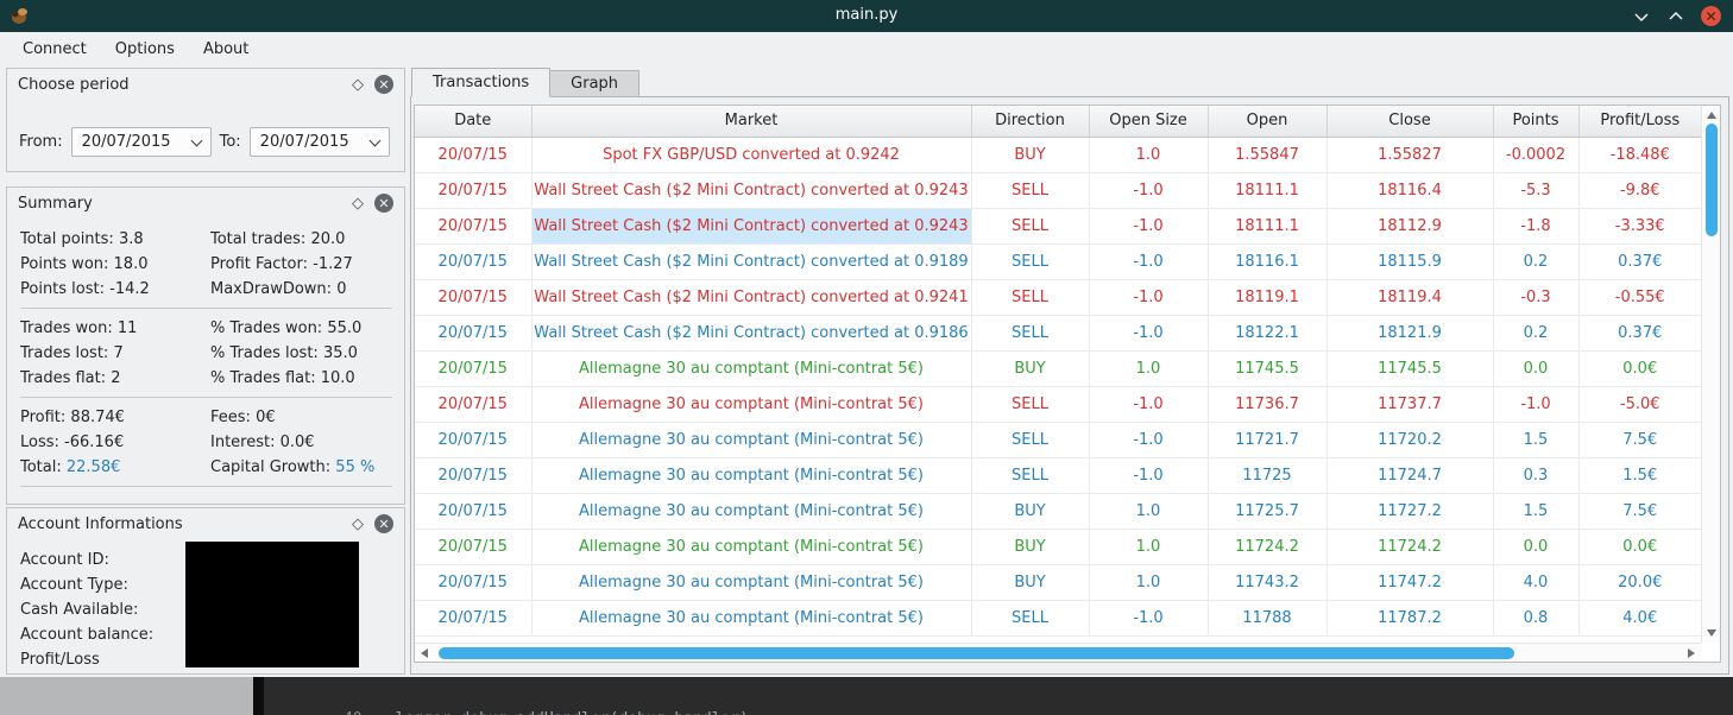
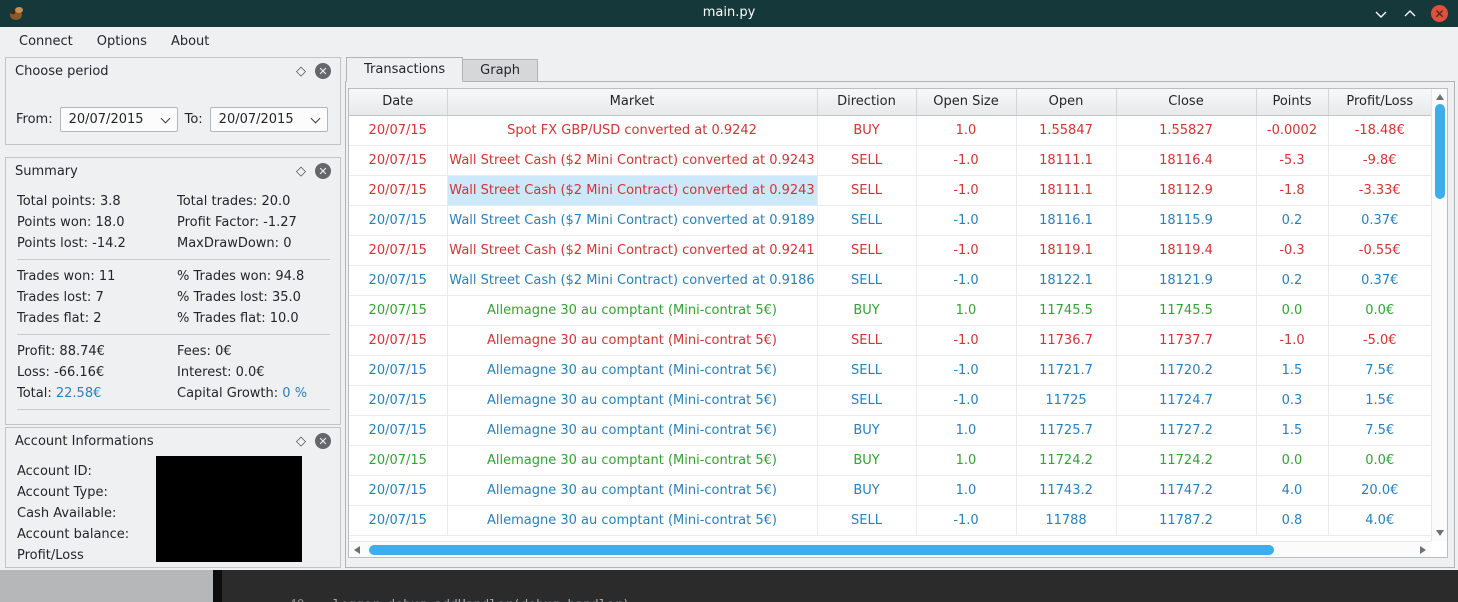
  main.py
  ✕
  Connect
  Options
  About
  Choose period
  ◇
  ✕
  From:
  20/07/2015
  To:
  20/07/2015
  Summary
  ◇
  ✕
  Total points: 3.8
  Total trades: 20.0
  Points won: 18.0
  Profit Factor: -1.27
  Points lost: -14.2
  MaxDrawDown: 0
  Trades won: 11
- % Trades won: 55.0
+ % Trades won: 94.8
  Trades lost: 7
  % Trades lost: 35.0
  Trades flat: 2
  % Trades flat: 10.0
  Profit: 88.74€
  Fees: 0€
  Loss: -66.16€
  Interest: 0.0€
  Total: 22.58€
- Capital Growth: 55 %
+ Capital Growth: 0 %
  Account Informations
  ◇
  ✕
  Account ID:
  Account Type:
  Cash Available:
  Account balance:
  Profit/Loss
  Transactions
  Graph
  Date	Market	Direction	Open Size	Open	Close	Points	Profit/Loss
  20/07/15	Spot FX GBP/USD converted at 0.9242	BUY	1.0	1.55847	1.55827	-0.0002	-18.48€
  20/07/15	Wall Street Cash ($2 Mini Contract) converted at 0.9243	SELL	-1.0	18111.1	18116.4	-5.3	-9.8€
  20/07/15	Wall Street Cash ($2 Mini Contract) converted at 0.9243	SELL	-1.0	18111.1	18112.9	-1.8	-3.33€
- 20/07/15	Wall Street Cash ($2 Mini Contract) converted at 0.9189	SELL	-1.0	18116.1	18115.9	0.2	0.37€
+ 20/07/15	Wall Street Cash ($7 Mini Contract) converted at 0.9189	SELL	-1.0	18116.1	18115.9	0.2	0.37€
  20/07/15	Wall Street Cash ($2 Mini Contract) converted at 0.9241	SELL	-1.0	18119.1	18119.4	-0.3	-0.55€
  20/07/15	Wall Street Cash ($2 Mini Contract) converted at 0.9186	SELL	-1.0	18122.1	18121.9	0.2	0.37€
  20/07/15	Allemagne 30 au comptant (Mini-contrat 5€)	BUY	1.0	11745.5	11745.5	0.0	0.0€
  20/07/15	Allemagne 30 au comptant (Mini-contrat 5€)	SELL	-1.0	11736.7	11737.7	-1.0	-5.0€
  20/07/15	Allemagne 30 au comptant (Mini-contrat 5€)	SELL	-1.0	11721.7	11720.2	1.5	7.5€
  20/07/15	Allemagne 30 au comptant (Mini-contrat 5€)	SELL	-1.0	11725	11724.7	0.3	1.5€
  20/07/15	Allemagne 30 au comptant (Mini-contrat 5€)	BUY	1.0	11725.7	11727.2	1.5	7.5€
  20/07/15	Allemagne 30 au comptant (Mini-contrat 5€)	BUY	1.0	11724.2	11724.2	0.0	0.0€
  20/07/15	Allemagne 30 au comptant (Mini-contrat 5€)	BUY	1.0	11743.2	11747.2	4.0	20.0€
  20/07/15	Allemagne 30 au comptant (Mini-contrat 5€)	SELL	-1.0	11788	11787.2	0.8	4.0€
